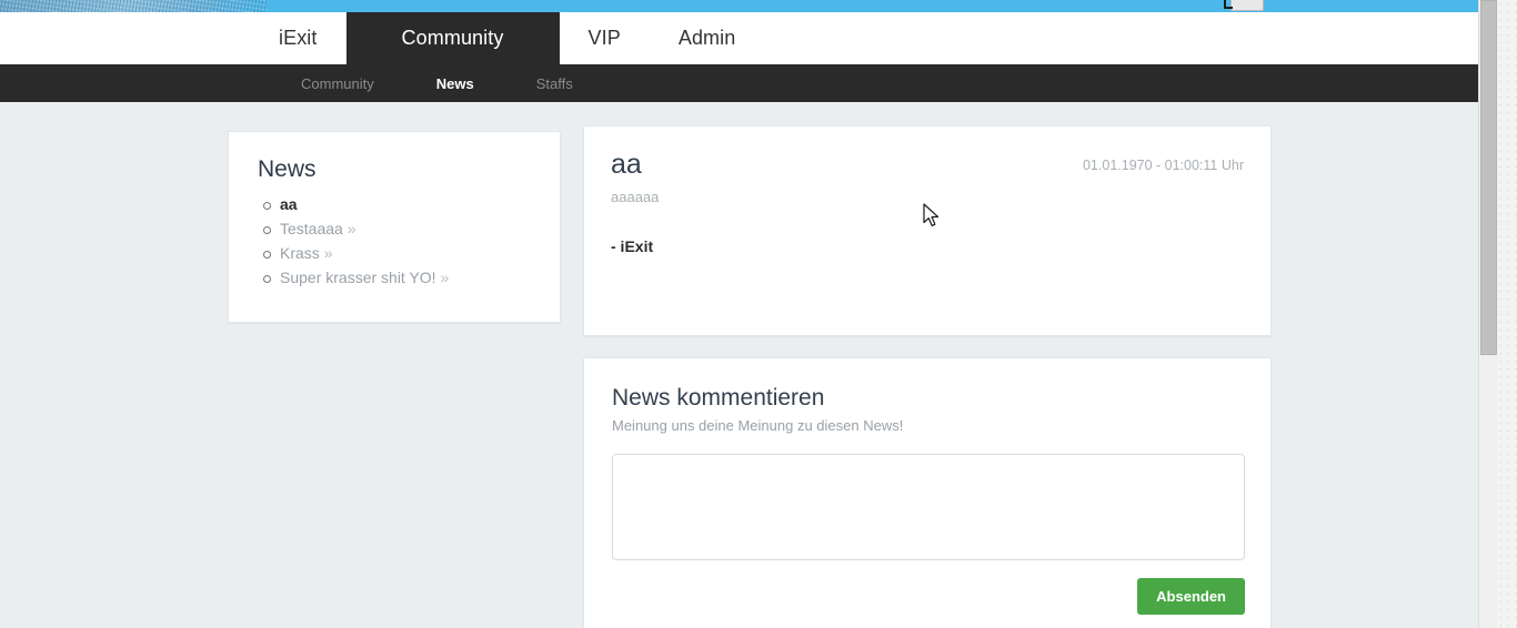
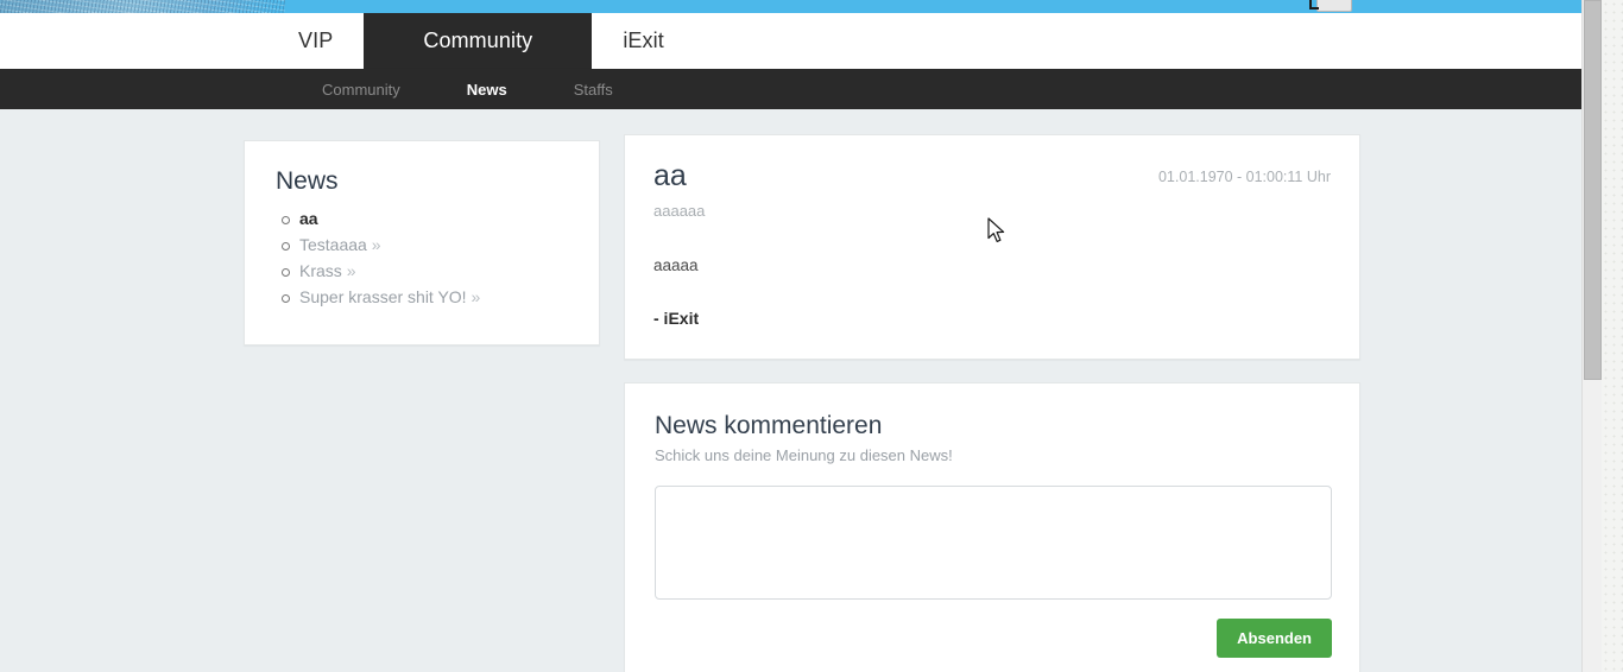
- iExit
+ VIP
  Community
- VIP
+ iExit
- Admin
  Community
  News
  Staffs
  News
  aa
  Testaaaa »
  Krass »
  Super krasser shit YO! »
  aa
  01.01.1970 - 01:00:11 Uhr
  aaaaaa
+ aaaaa
  - iExit
  News kommentieren
- Meinung uns deine Meinung zu diesen News!
+ Schick uns deine Meinung zu diesen News!
  Absenden
